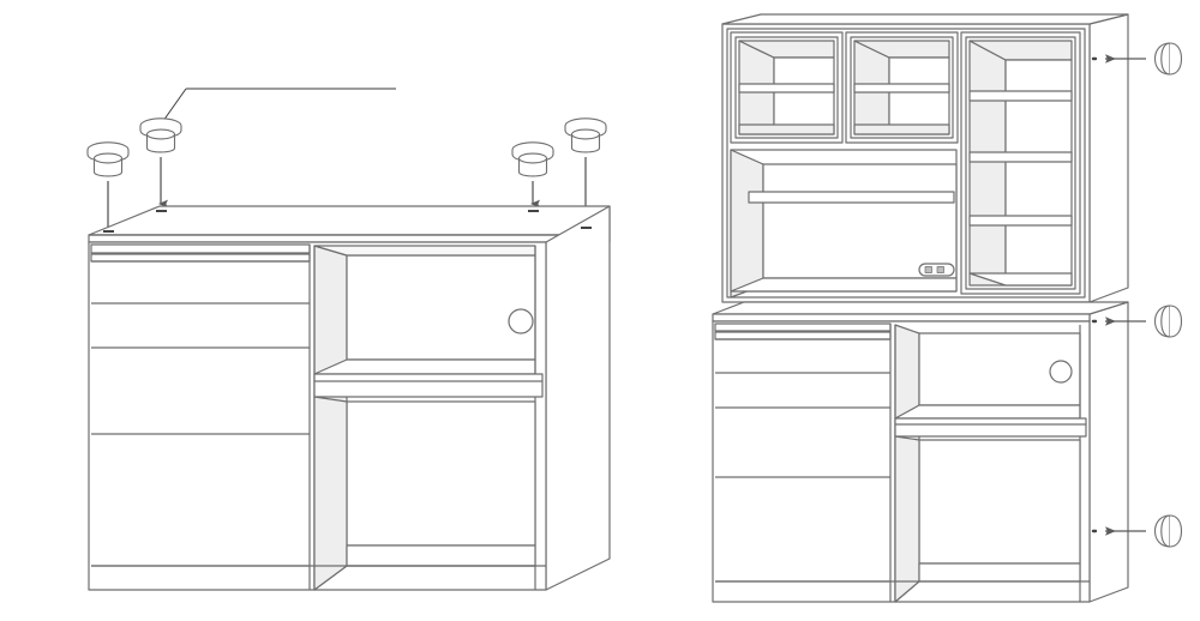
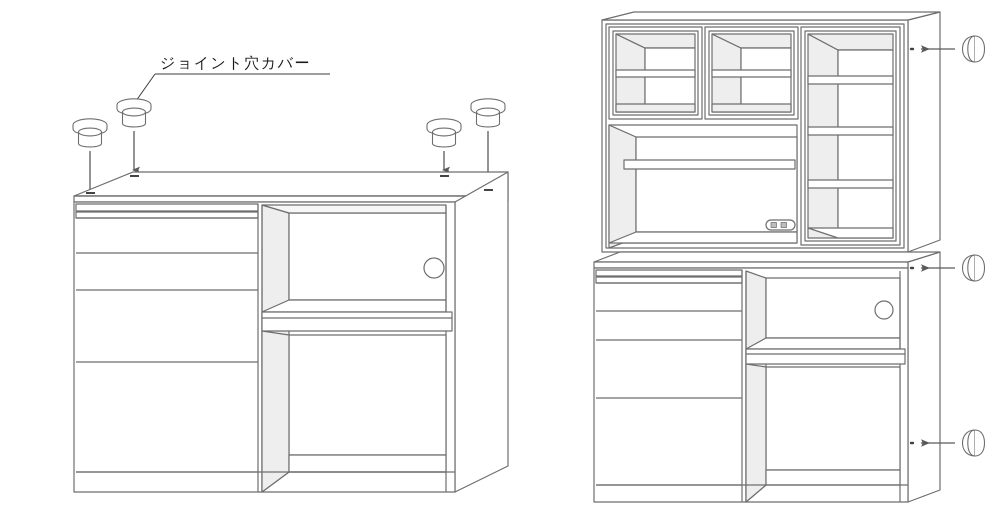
+ ジョイント穴カバー
